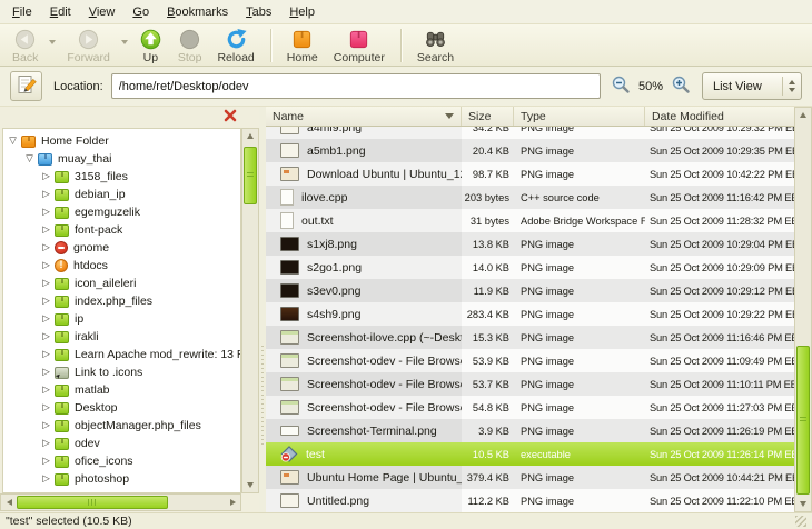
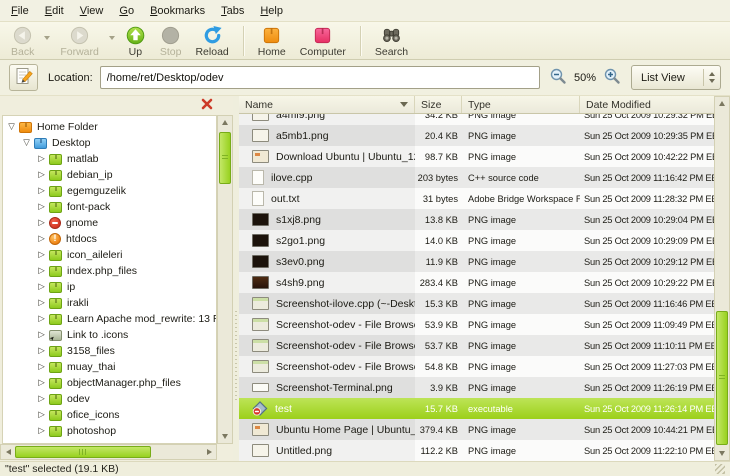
  File
  Edit
  View
  Go
  Bookmarks
  Tabs
  Help
  Back
  Forward
  Up
  Stop
  Reload
  Home
  Computer
  Search
  Location:
  /home/ret/Desktop/odev
  50%
  List View
  ▽
  Home Folder
  ▽
- muay_thai
+ Desktop
  ▷
- 3158_files
+ matlab
  ▷
  debian_ip
  ▷
  egemguzelik
  ▷
  font-pack
  ▷
  gnome
  ▷
  htdocs
  ▷
  icon_aileleri
  ▷
  index.php_files
  ▷
  ip
  ▷
  irakli
  ▷
  Learn Apache mod_rewrite: 13
  ▷
  Link to .icons
  ▷
- matlab
+ 3158_files
  ▷
- Desktop
+ muay_thai
  ▷
  objectManager.php_files
  ▷
  odev
  ▷
  ofice_icons
  ▷
  photoshop
  Name
  Size
  Type
  Date Modified
  a4ml9.png
  34.2 KB
  PNG image
  Sun 25 Oct 2009 10:29:32 PM E
  a5mb1.png
  20.4 KB
  PNG image
  Sun 25 Oct 2009 10:29:35 PM E
  Download Ubuntu | Ubuntu_1
  98.7 KB
  PNG image
  Sun 25 Oct 2009 10:42:22 PM E
  ilove.cpp
  203 bytes
  C++ source code
  Sun 25 Oct 2009 11:16:42 PM E
  out.txt
  31 bytes
  Adobe Bridge Workspace F
  Sun 25 Oct 2009 11:28:32 PM E
  s1xj8.png
  13.8 KB
  PNG image
  Sun 25 Oct 2009 10:29:04 PM E
  s2go1.png
  14.0 KB
  PNG image
  Sun 25 Oct 2009 10:29:09 PM E
  s3ev0.png
  11.9 KB
  PNG image
  Sun 25 Oct 2009 10:29:12 PM E
  s4sh9.png
  283.4 KB
  PNG image
  Sun 25 Oct 2009 10:29:22 PM E
  Screenshot-ilove.cpp (~-Desk
  15.3 KB
  PNG image
  Sun 25 Oct 2009 11:16:46 PM E
  Screenshot-odev - File Brows
  53.9 KB
  PNG image
  Sun 25 Oct 2009 11:09:49 PM E
  Screenshot-odev - File Brows
  53.7 KB
  PNG image
  Sun 25 Oct 2009 11:10:11 PM E
  Screenshot-odev - File Brows
  54.8 KB
  PNG image
  Sun 25 Oct 2009 11:27:03 PM E
  Screenshot-Terminal.png
  3.9 KB
  PNG image
  Sun 25 Oct 2009 11:26:19 PM E
  test
- 10.5 KB
+ 15.7 KB
  executable
  Sun 25 Oct 2009 11:26:14 PM E
  Ubuntu Home Page | Ubuntu_
  379.4 KB
  PNG image
  Sun 25 Oct 2009 10:44:21 PM E
  Untitled.png
  112.2 KB
  PNG image
  Sun 25 Oct 2009 11:22:10 PM E
- "test" selected (10.5 KB)
+ "test" selected (19.1 KB)
